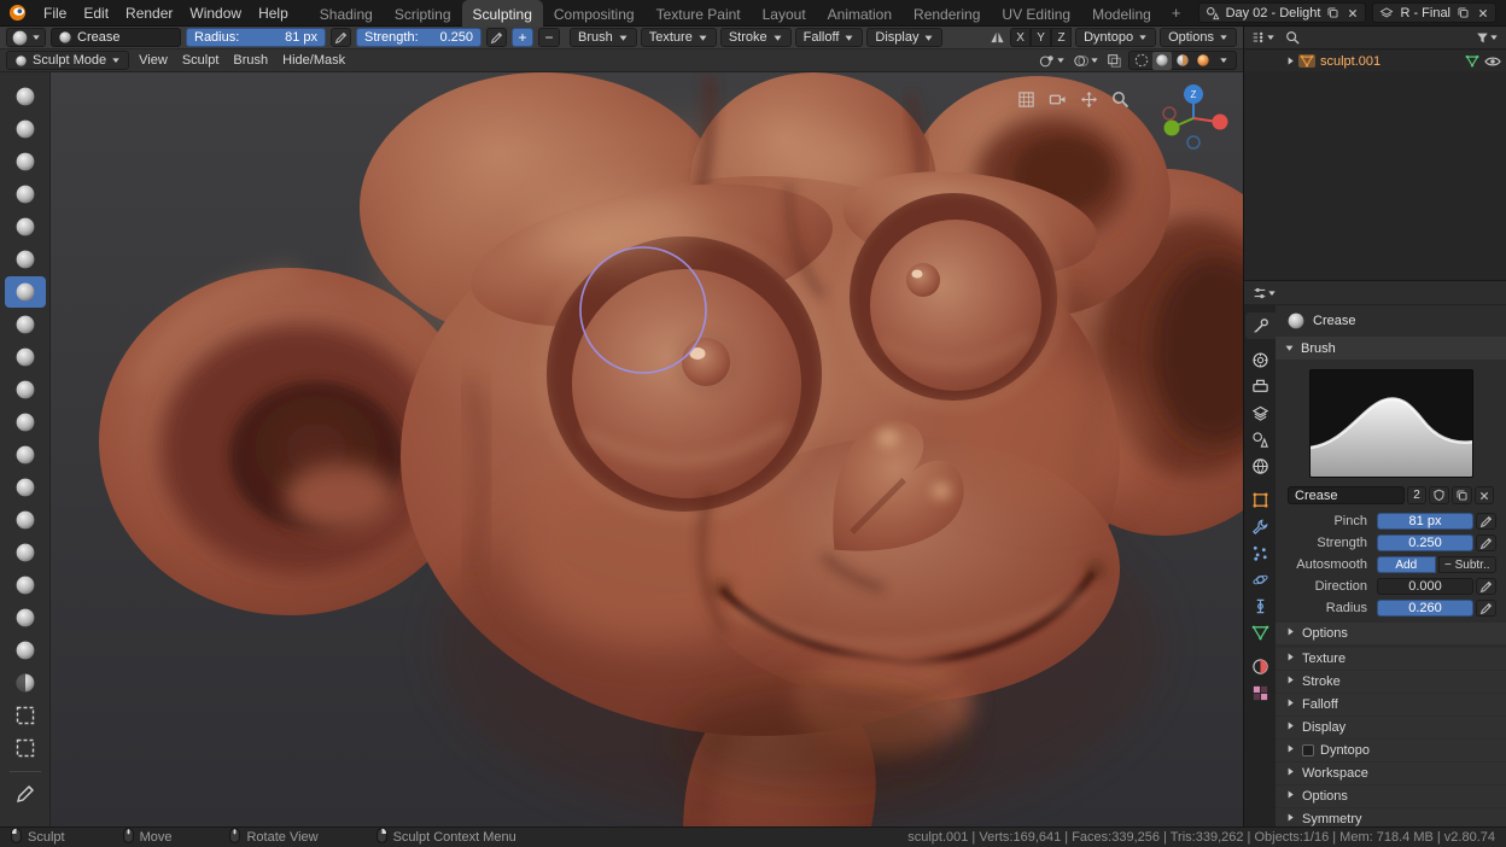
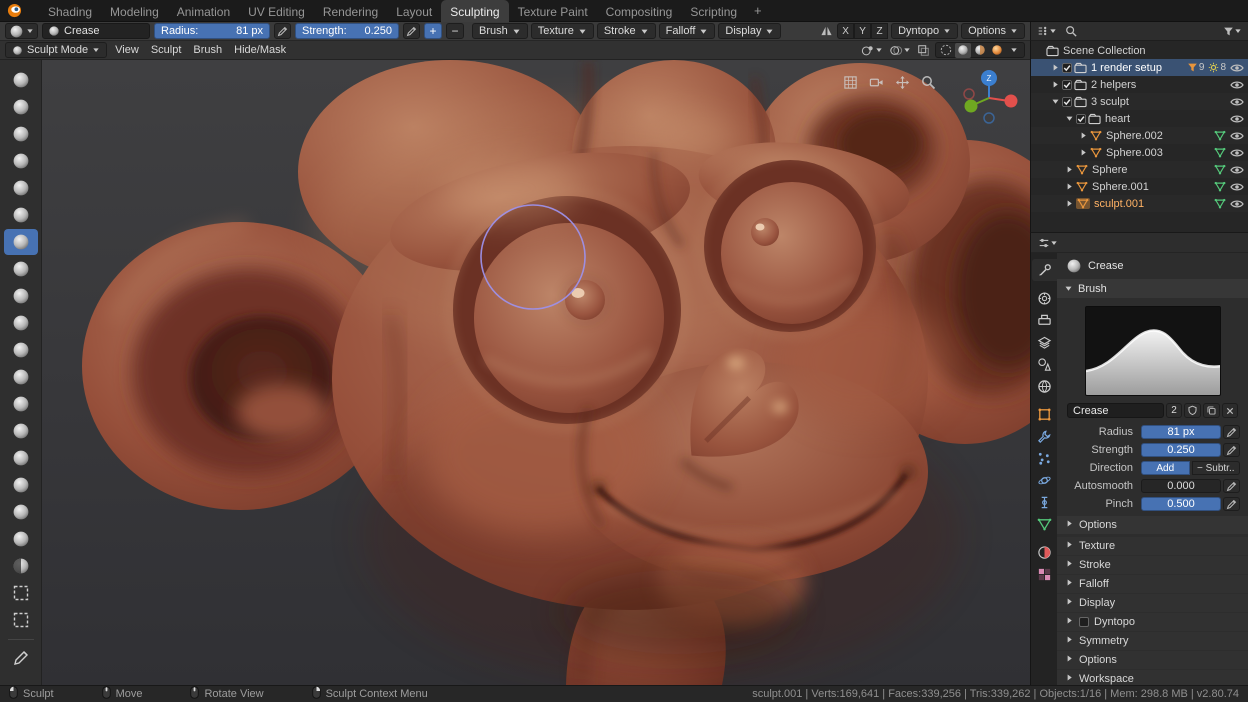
- File
- Edit
- Render
- Window
- Help
  Shading
- Scripting
+ Modeling
- Sculpting
+ Animation
- Compositing
+ UV Editing
- Texture Paint
+ Rendering
  Layout
- Animation
+ Sculpting
- Rendering
+ Texture Paint
- UV Editing
+ Compositing
- Modeling
+ Scripting
  +
- Day 02 - Delight
- R - Final
  Crease
  Radius:
  81 px
  Strength:
  0.250
  +
  −
  Brush
  Texture
  Stroke
  Falloff
  Display
  X
  Y
  Z
  Dyntopo
  Options
  Sculpt Mode
  View
  Sculpt
  Brush
  Hide/Mask
  Z
+ Scene Collection
+ 1 render setup
+ 9
+ 8
+ 2 helpers
+ 3 sculpt
+ heart
+ Sphere.002
+ Sphere.003
+ Sphere
+ Sphere.001
  sculpt.001
  Crease
  Brush
  Crease
  2
- Pinch
+ Radius
  81 px
  Strength
  0.250
- Autosmooth
+ Direction
  Add
  − Subtr..
- Direction
+ Autosmooth
  0.000
- Radius
+ Pinch
- 0.260
+ 0.500
  Options
  Texture
  Stroke
  Falloff
  Display
  Dyntopo
- Workspace
+ Symmetry
  Options
- Symmetry
+ Workspace
  Sculpt
  Move
  Rotate View
  Sculpt Context Menu
- sculpt.001 | Verts:169,641 | Faces:339,256 | Tris:339,262 | Objects:1/16 | Mem: 718.4 MB | v2.80.74
+ sculpt.001 | Verts:169,641 | Faces:339,256 | Tris:339,262 | Objects:1/16 | Mem: 298.8 MB | v2.80.74
